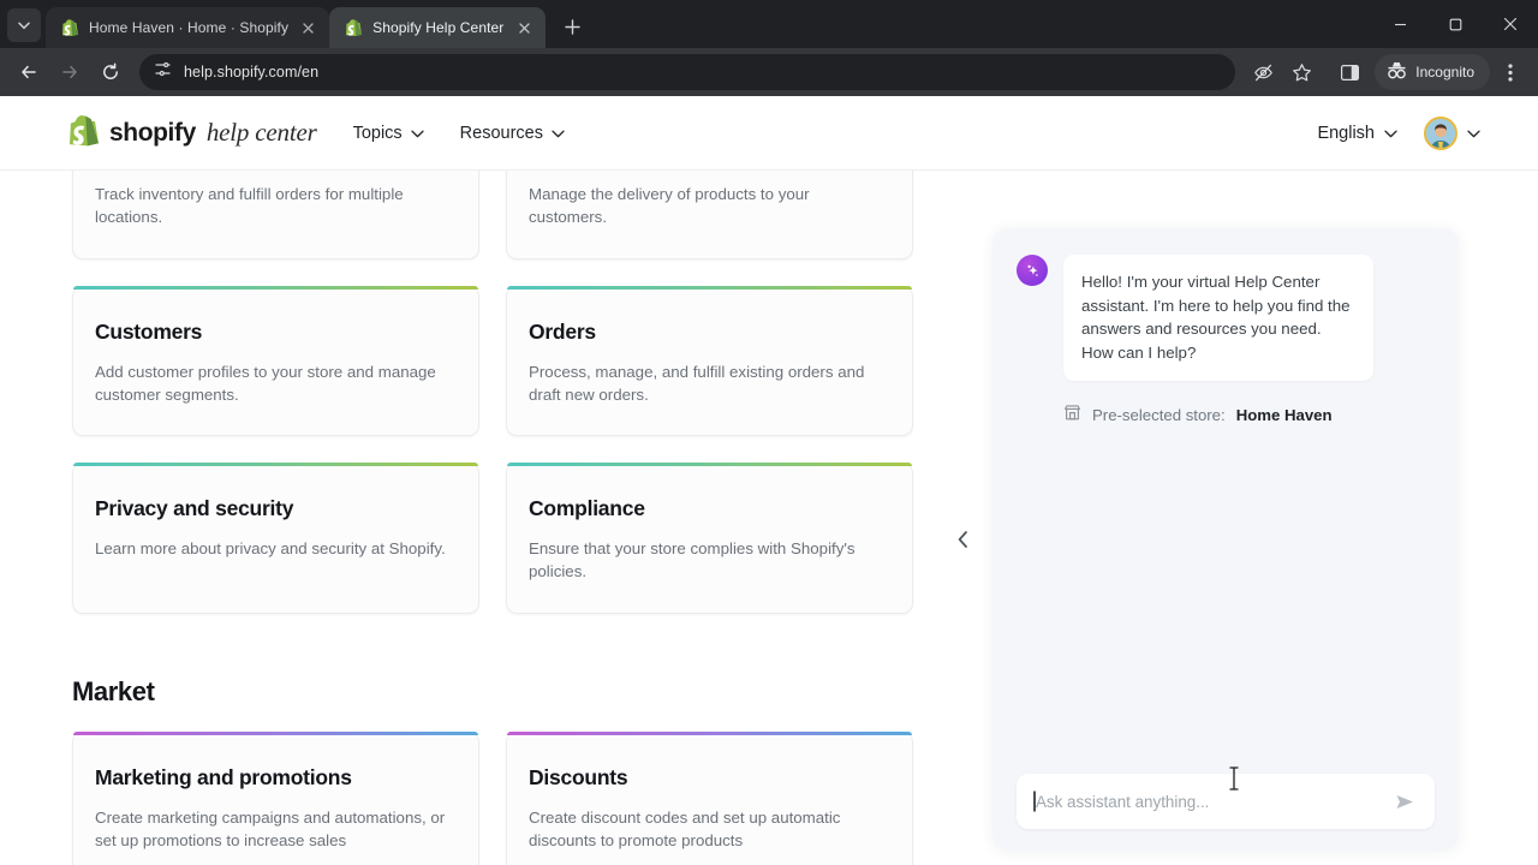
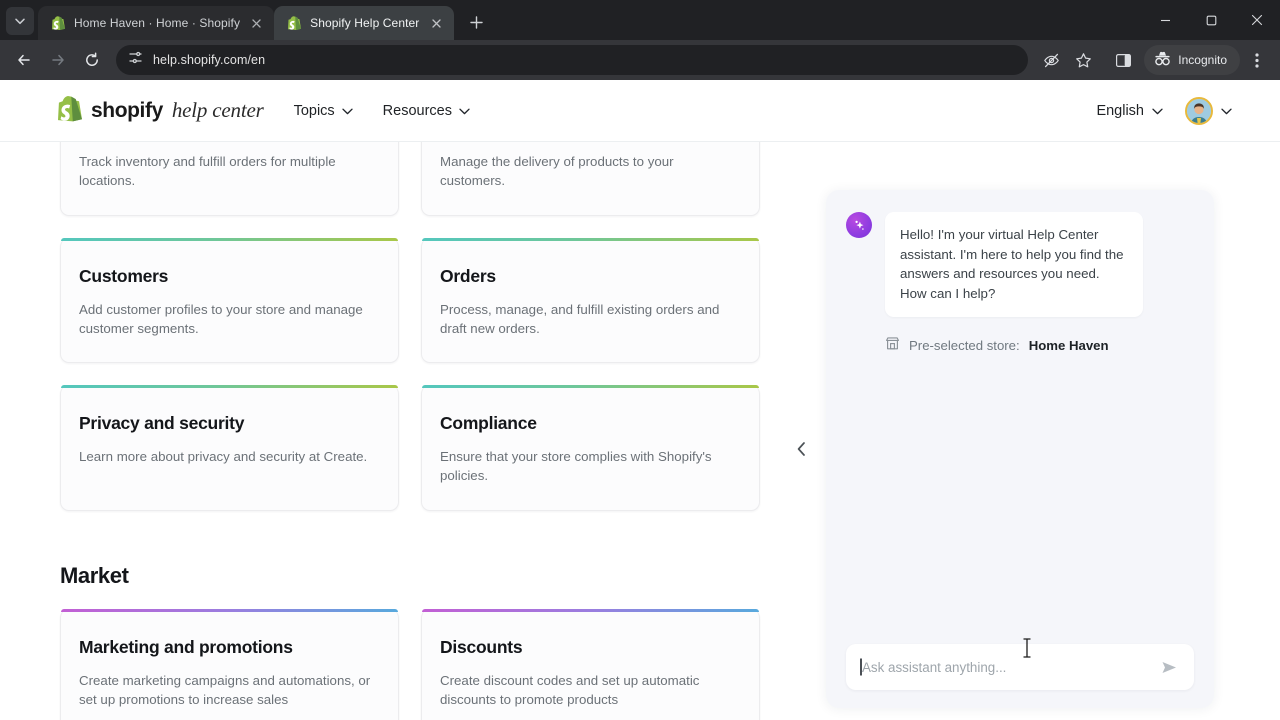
  Home Haven · Home · Shopify
  Shopify Help Center
  help.shopify.com/en
  Incognito
  shopify
  help center
  Topics
  Resources
  English
  Track inventory and fulfill orders for multiple locations.
  Manage the delivery of products to your customers.
  Customers
  Add customer profiles to your store and manage customer segments.
  Orders
  Process, manage, and fulfill existing orders and draft new orders.
  Privacy and security
- Learn more about privacy and security at Shopify.
+ Learn more about privacy and security at Create.
  Compliance
  Ensure that your store complies with Shopify's policies.
  Market
  Marketing and promotions
  Create marketing campaigns and automations, or set up promotions to increase sales
  Discounts
  Create discount codes and set up automatic discounts to promote products
  Hello! I'm your virtual Help Center assistant. I'm here to help you find the answers and resources you need. How can I help?
  Pre-selected store:
  Home Haven
  Ask assistant anything...
